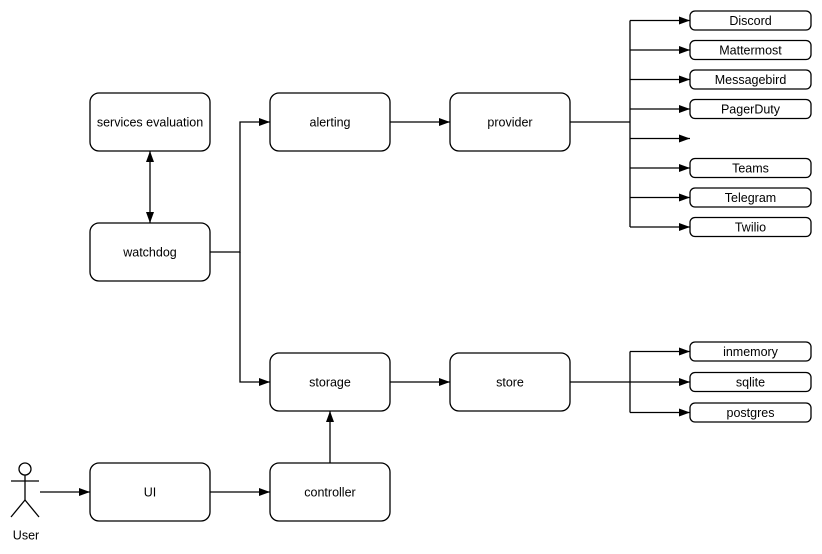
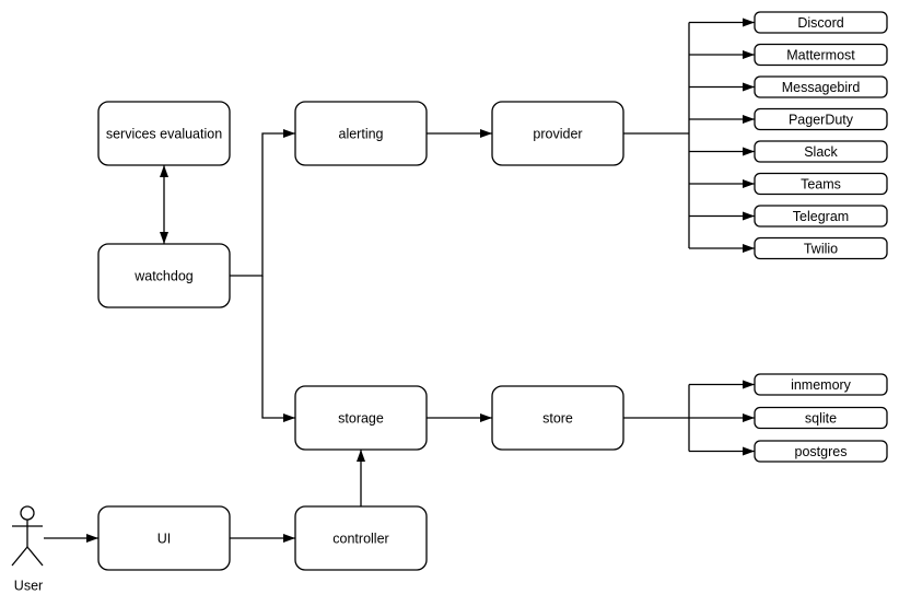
  services evaluation
  watchdog
  alerting
  provider
  storage
  store
  UI
  controller
  Discord
  Mattermost
  Messagebird
  PagerDuty
+ Slack
  Teams
  Telegram
  Twilio
  inmemory
  sqlite
  postgres
  User
